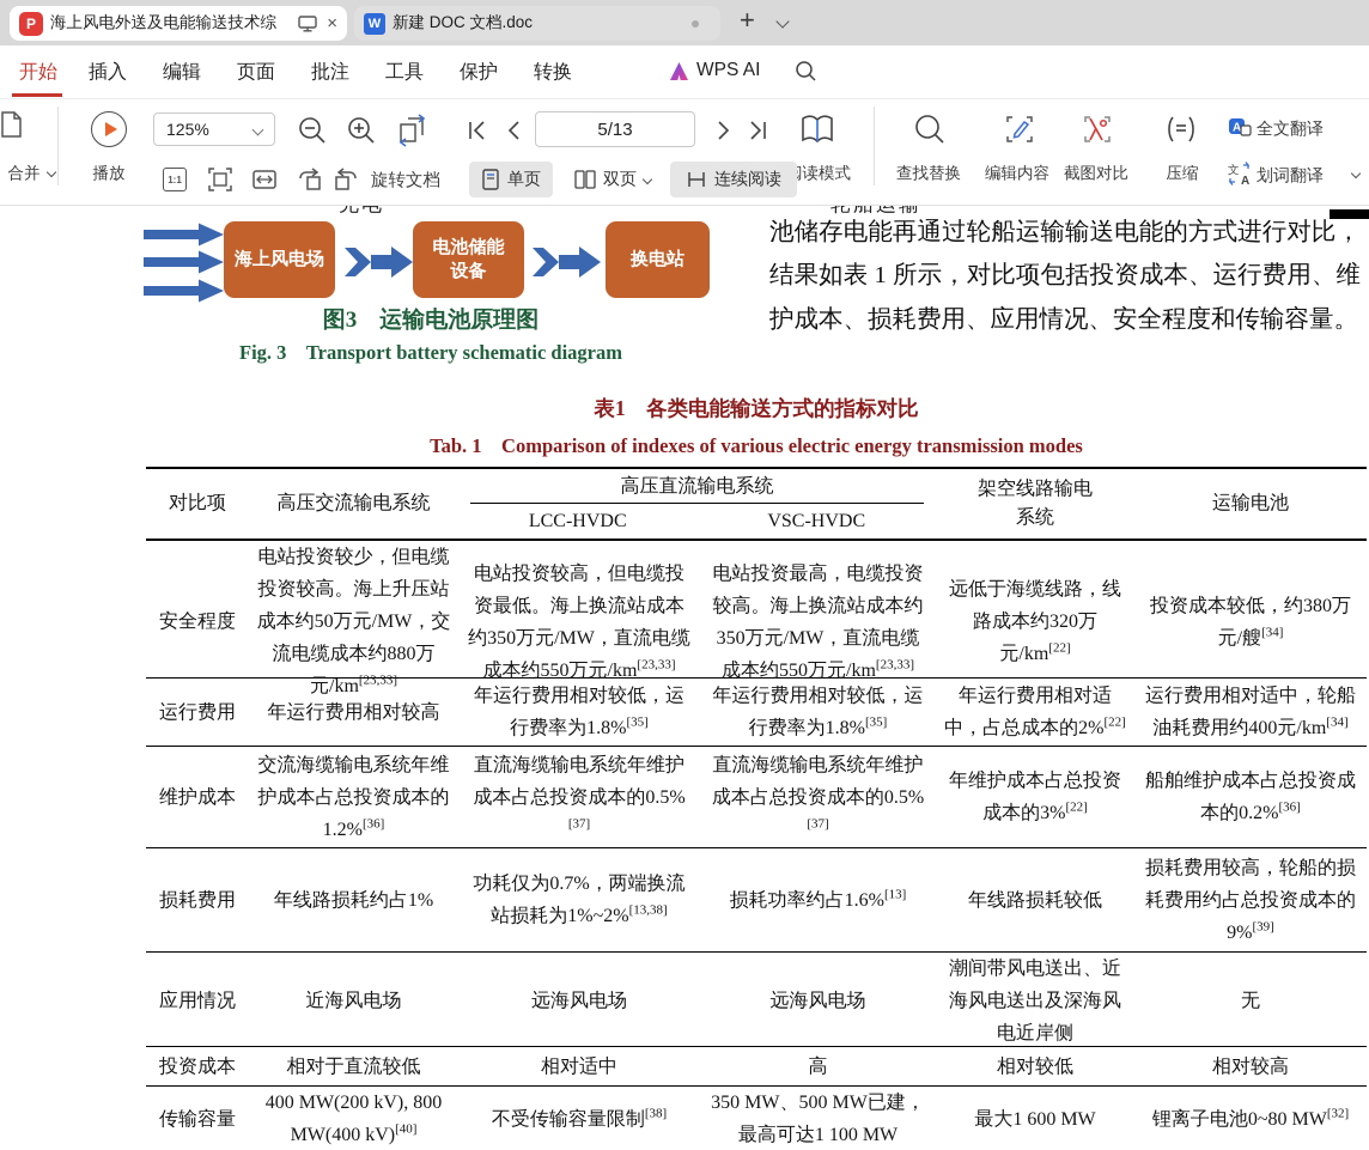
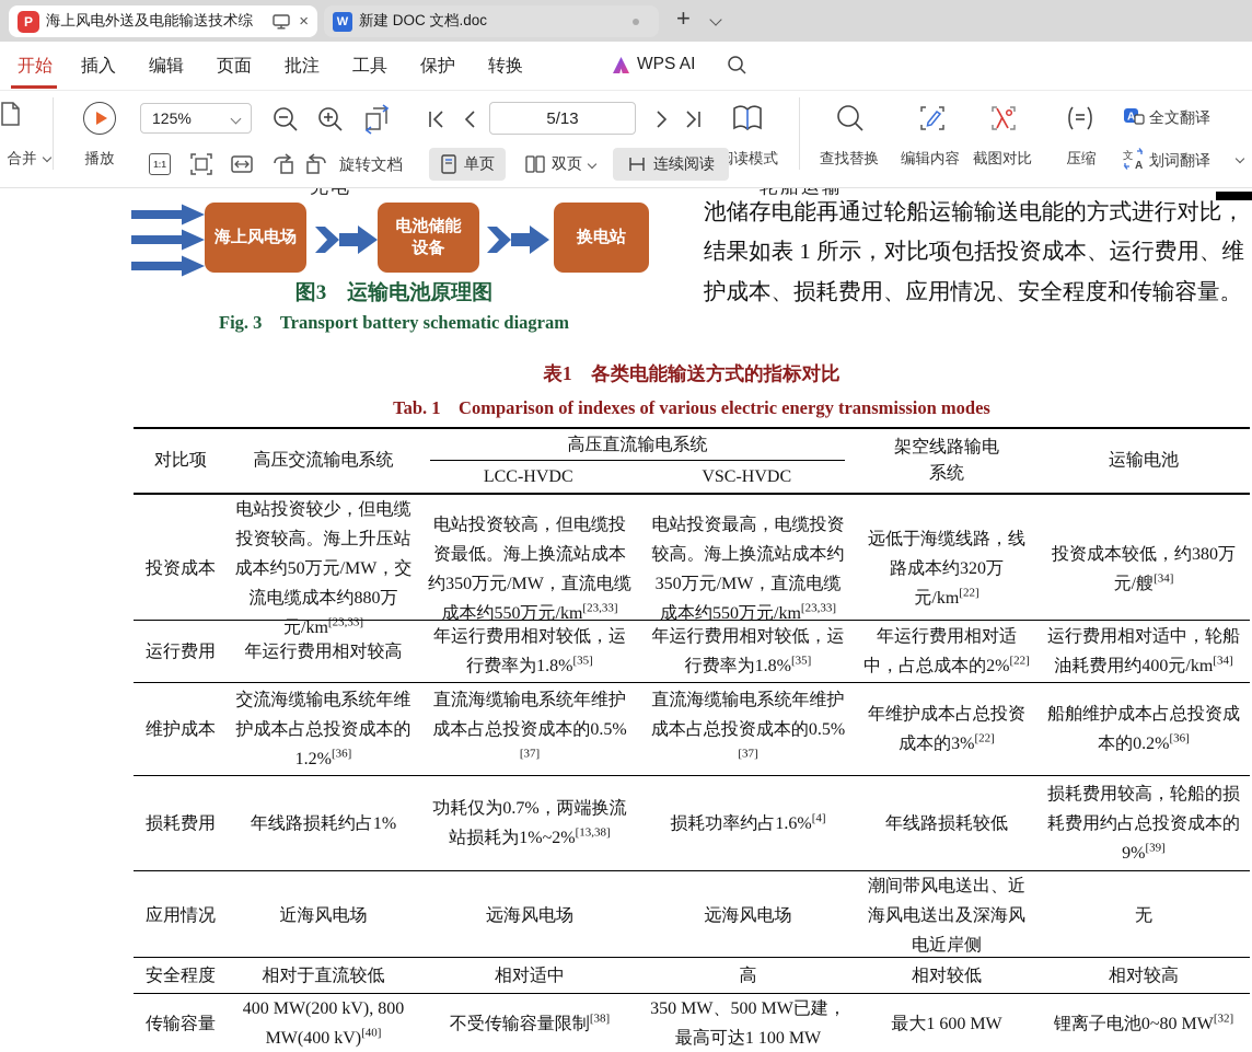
  P
  海上风电外送及电能输送技术综
  ×
  W
  新建 DOC 文档.doc
  +
  开始
  插入
  编辑
  页面
  批注
  工具
  保护
  转换
  WPS AI
  合并
  播放
  125%
  5/13
  读模式
  1:1
  旋转文档
  单页
  双页
  连续阅读
  查找替换
  编辑内容
  截图对比
  压缩
  A
  全文翻译
  文
  A
  划词翻译
  海上风电场
  电池储能
  设备
  换电站
  图3 运输电池原理图
  Fig. 3 Transport battery schematic diagram
  池储存电能再通过轮船运输输送电能的方式进行对比，结果如表 1 所示，对比项包括投资成本、运行费用、维护成本、损耗费用、应用情况、安全程度和传输容量。
  表1 各类电能输送方式的指标对比
  Tab. 1 Comparison of indexes of various electric energy transmission modes
  对比项
  高压交流输电系统
  高压直流输电系统
  LCC-HVDC
  VSC-HVDC
  架空线路输电
  系统
  运输电池
- 安全程度
+ 投资成本
  电站投资较少，但电缆投资较高。海上升压站成本约50万元/MW，交流电缆成本约880万元/km[23,33]
  电站投资较高，但电缆投资最低。海上换流站成本约350万元/MW，直流电缆成本约550万元/km[23,33]
  电站投资最高，电缆投资较高。海上换流站成本约350万元/MW，直流电缆成本约550万元/km[23,33]
  远低于海缆线路，线路成本约320万元/km[22]
  投资成本较低，约380万元/艘[34]
  运行费用
  年运行费用相对较高
  年运行费用相对较低，运行费率为1.8%[35]
  年运行费用相对较低，运行费率为1.8%[35]
  年运行费用相对适中，占总成本的2%[22]
  运行费用相对适中，轮船油耗费用约400元/km[34]
  维护成本
  交流海缆输电系统年维护成本占总投资成本的1.2%[36]
  直流海缆输电系统年维护成本占总投资成本的0.5%[37]
  直流海缆输电系统年维护成本占总投资成本的0.5%[37]
  年维护成本占总投资成本的3%[22]
  船舶维护成本占总投资成本的0.2%[36]
  损耗费用
  年线路损耗约占1%
  功耗仅为0.7%，两端换流站损耗为1%~2%[13,38]
- 损耗功率约占1.6%[13]
+ 损耗功率约占1.6%[4]
  年线路损耗较低
  损耗费用较高，轮船的损耗费用约占总投资成本的9%[39]
  应用情况
  近海风电场
  远海风电场
  远海风电场
  潮间带风电送出、近海风电送出及深海风电近岸侧
  无
- 投资成本
+ 安全程度
  相对于直流较低
  相对适中
  高
  相对较低
  相对较高
  传输容量
  400 MW(200 kV), 800 MW(400 kV)[40]
  不受传输容量限制[38]
  350 MW、500 MW已建，最高可达1 100 MW
  最大1 600 MW
  锂离子电池0~80 MW[32]
